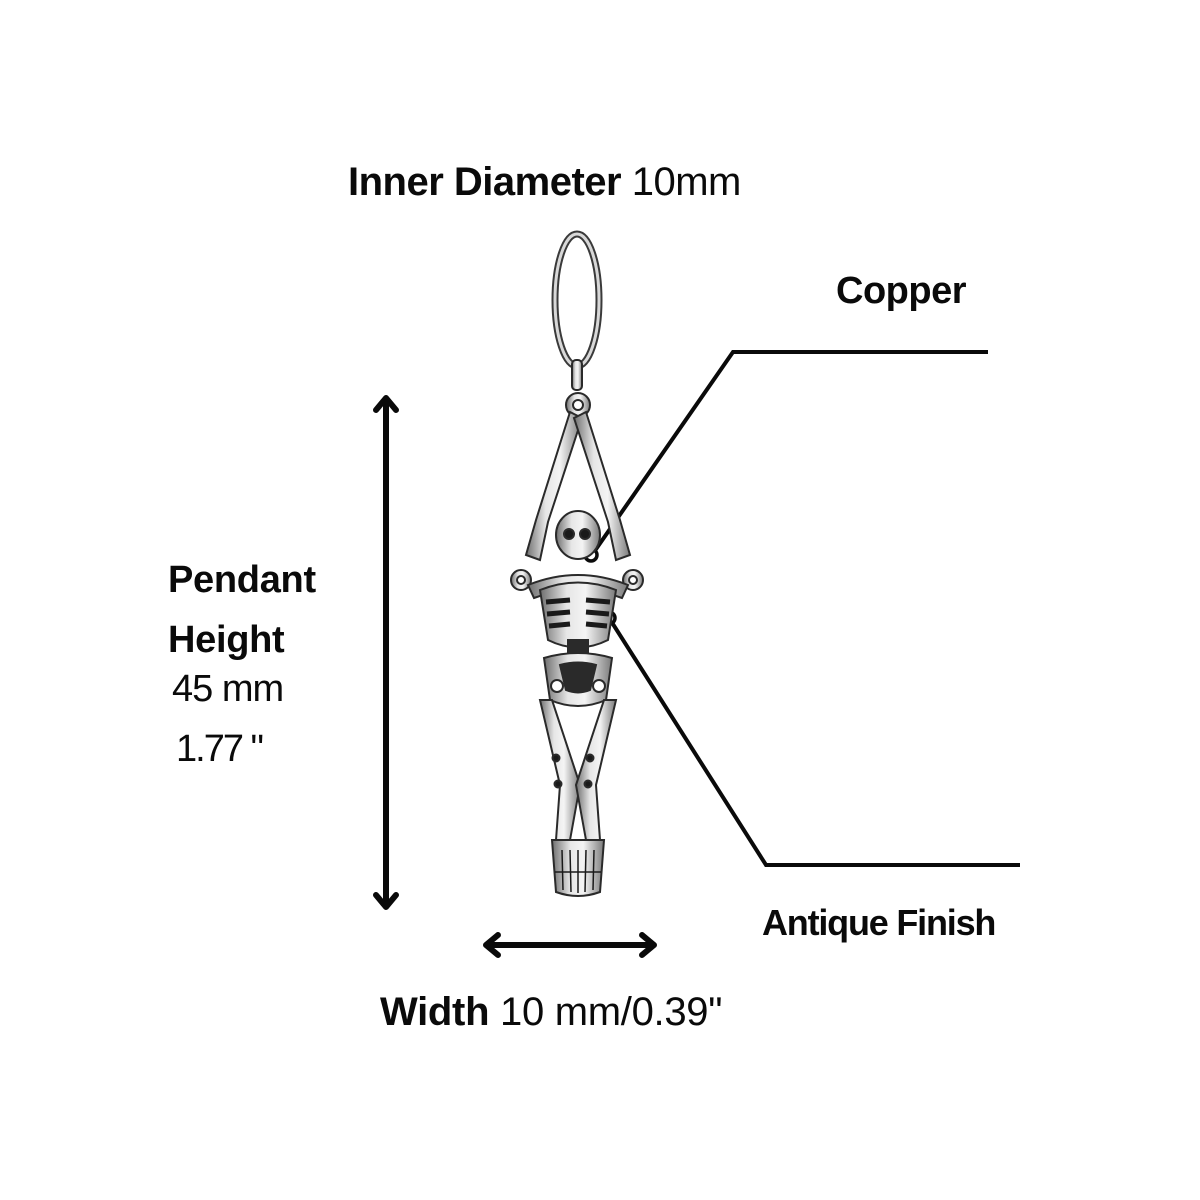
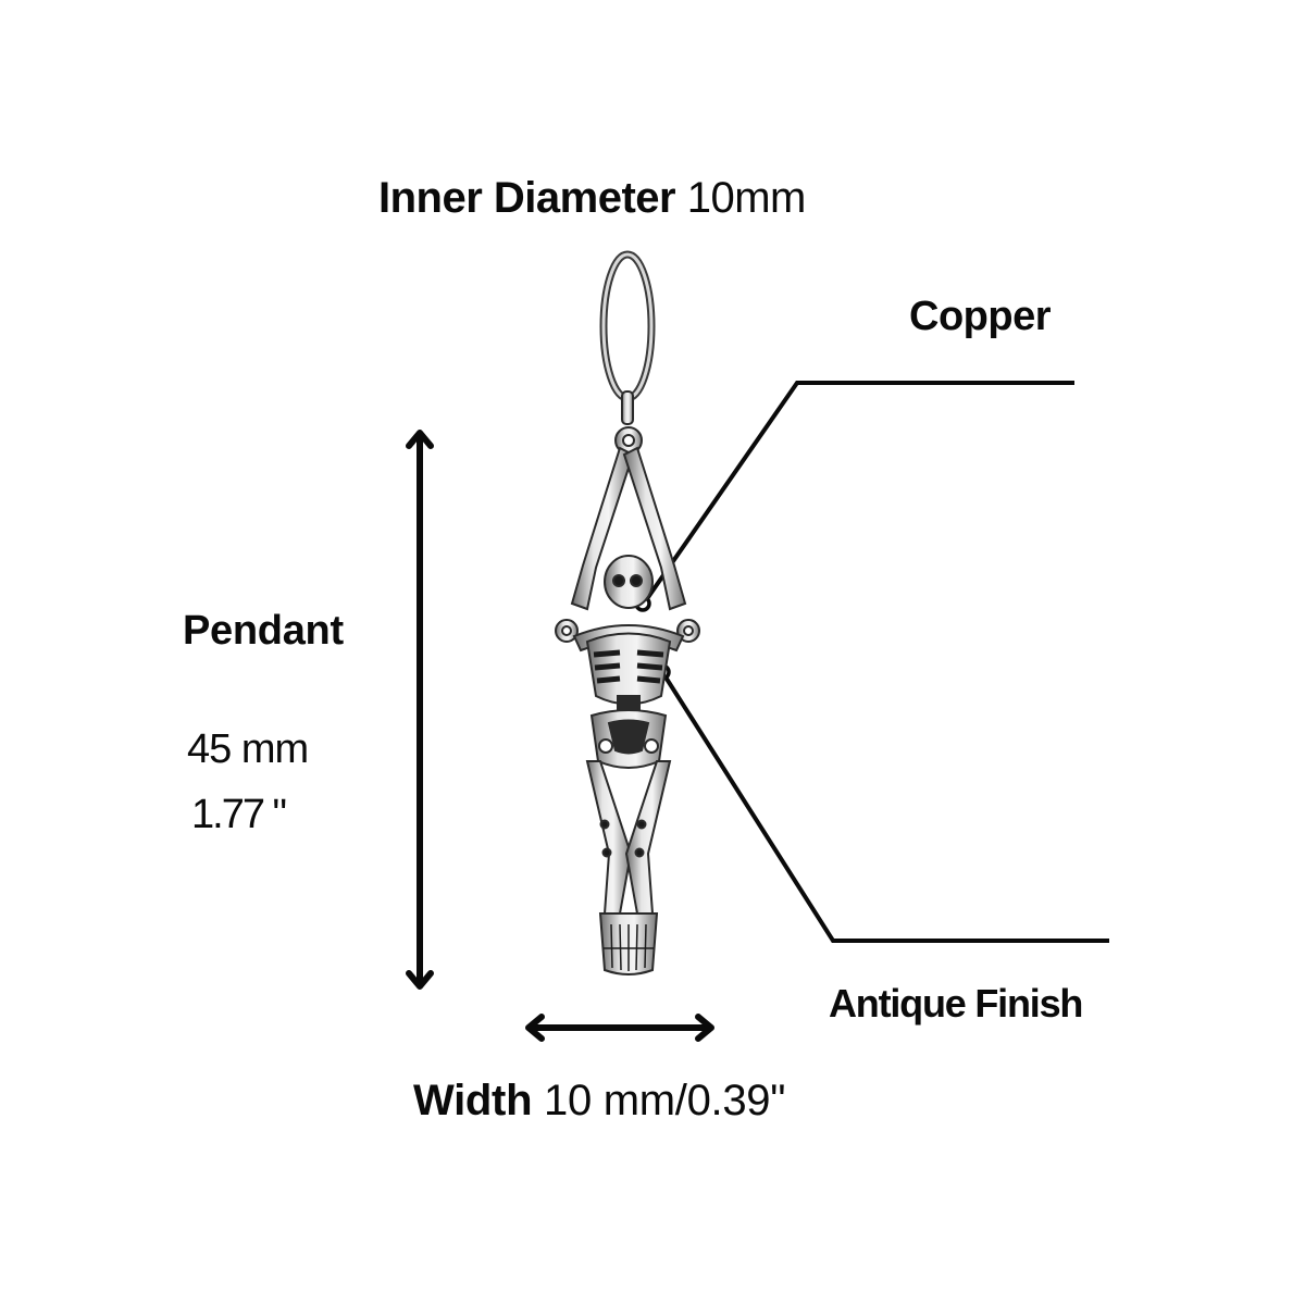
  Inner Diameter 10mm
  Copper
  Antique Finish
  Pendant
- Height
  45 mm
  1.77 "
  Width 10 mm/0.39"
